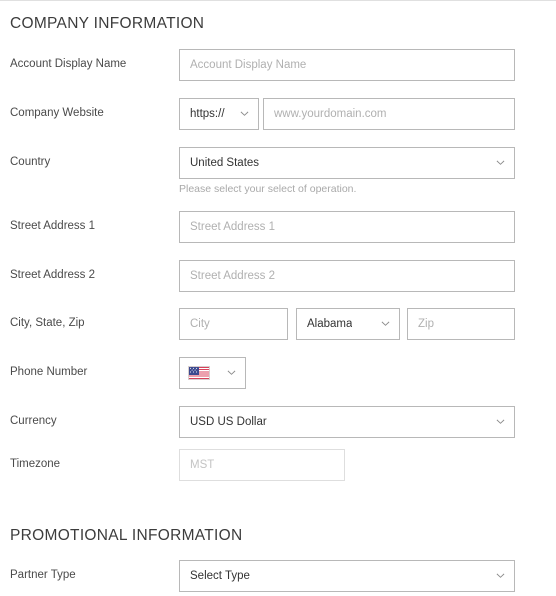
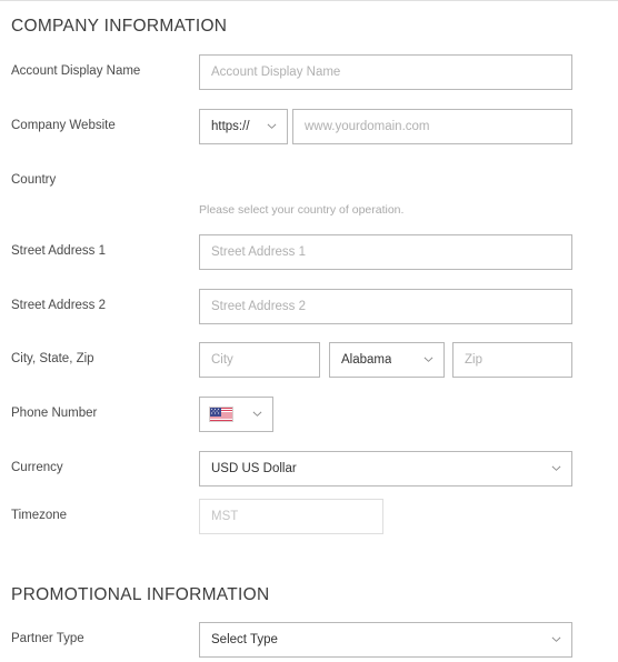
  COMPANY INFORMATION
  Account Display Name
  Account Display Name
  Company Website
  https://
  www.yourdomain.com
  Country
- United States
- Please select your select of operation.
+ Please select your country of operation.
  Street Address 1
  Street Address 1
  Street Address 2
  Street Address 2
  City, State, Zip
  City
  Alabama
  Zip
  Phone Number
  Currency
  USD US Dollar
  Timezone
  MST
  PROMOTIONAL INFORMATION
  Partner Type
  Select Type
